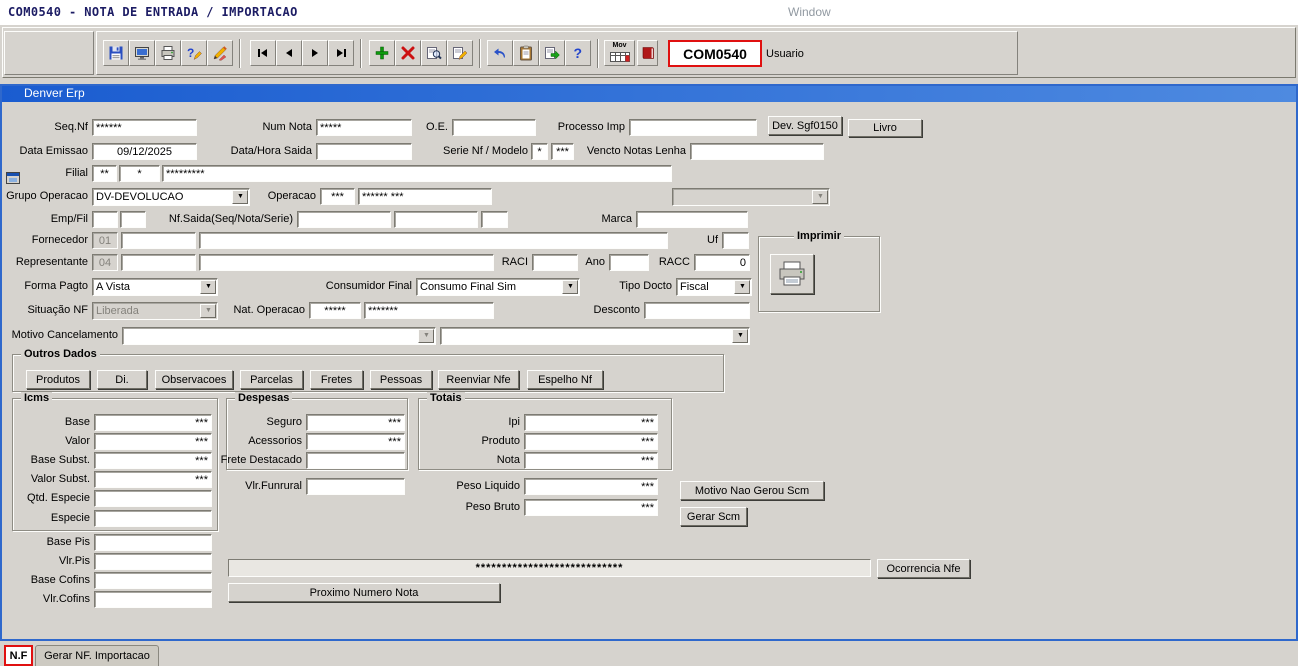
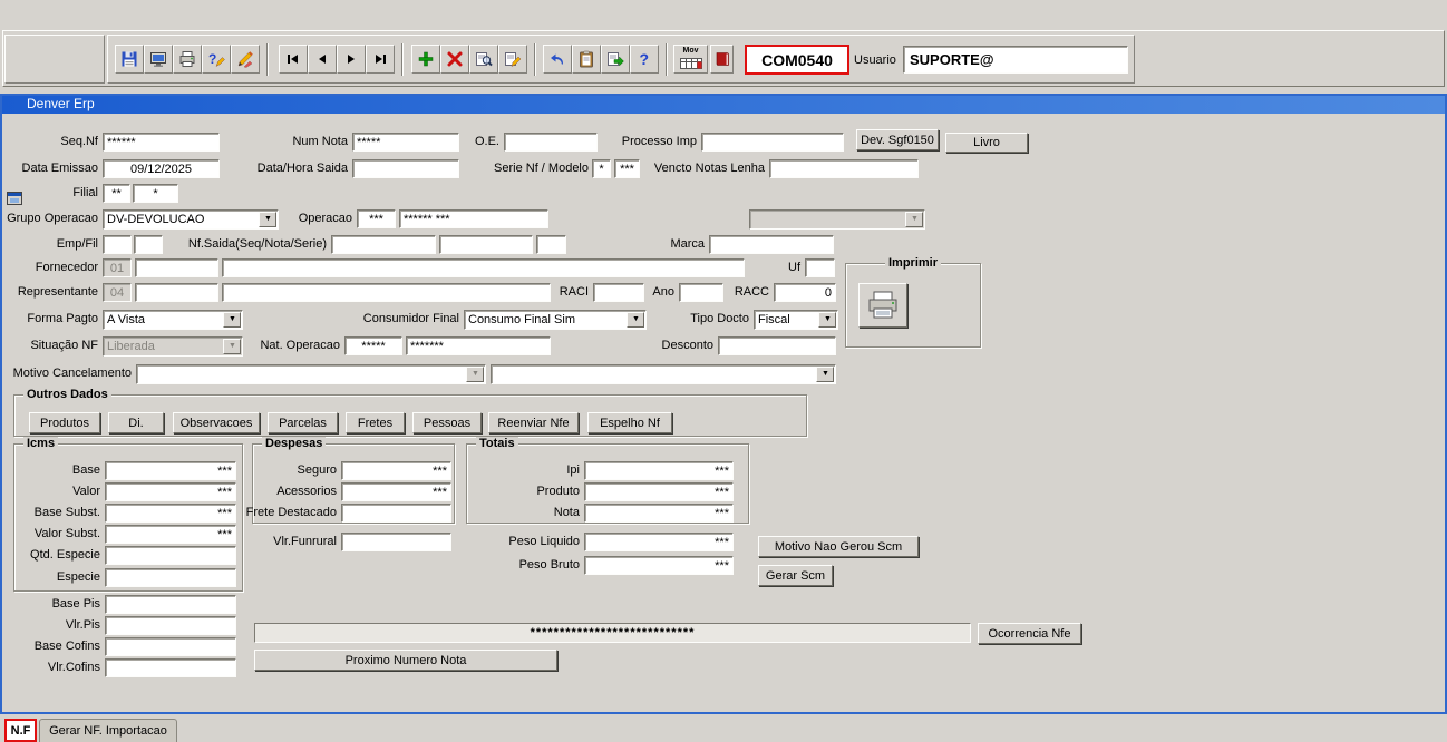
- COM0540 - NOTA DE ENTRADA / IMPORTACAO
- Window
  ?
  ?
  COM0540
  Usuario
+ SUPORTE@
  Denver Erp
  Seq.Nf
  ******
  Num Nota
  *****
  O.E.
  Processo Imp
  Dev. Sgf0150
  Livro
  Data Emissao
  09/12/2025
  Data/Hora Saida
  Serie Nf / Modelo
  *
  ***
  Vencto Notas Lenha
  Filial
  **
  *
- *********
  Grupo Operacao
  DV-DEVOLUCAO
  Operacao
  ***
  ****** ***
  Emp/Fil
  Nf.Saida(Seq/Nota/Serie)
  Marca
  Fornecedor
  01
  Uf
  Imprimir
  Representante
  04
  RACI
  Ano
  RACC
  0
  Forma Pagto
  A Vista
  Consumidor Final
  Consumo Final Sim
  Tipo Docto
  Fiscal
  Situação NF
  Liberada
  Nat. Operacao
  *****
  *******
  Desconto
  Motivo Cancelamento
  Outros Dados
  Produtos
  Di.
  Observacoes
  Parcelas
  Fretes
  Pessoas
  Reenviar Nfe
  Espelho Nf
  Icms
  Base
  ***
  Valor
  ***
  Base Subst.
  ***
  Valor Subst.
  ***
  Qtd. Especie
  Especie
  Base Pis
  Vlr.Pis
  Base Cofins
  Vlr.Cofins
  Despesas
  Seguro
  ***
  Acessorios
  ***
  Frete Destacado
  Vlr.Funrural
  Totais
  Ipi
  ***
  Produto
  ***
  Nota
  ***
  Peso Liquido
  ***
  Peso Bruto
  ***
  Motivo Nao Gerou Scm
  Gerar Scm
  ****************************
  Ocorrencia Nfe
  Proximo Numero Nota
  N.F
  Gerar NF. Importacao
